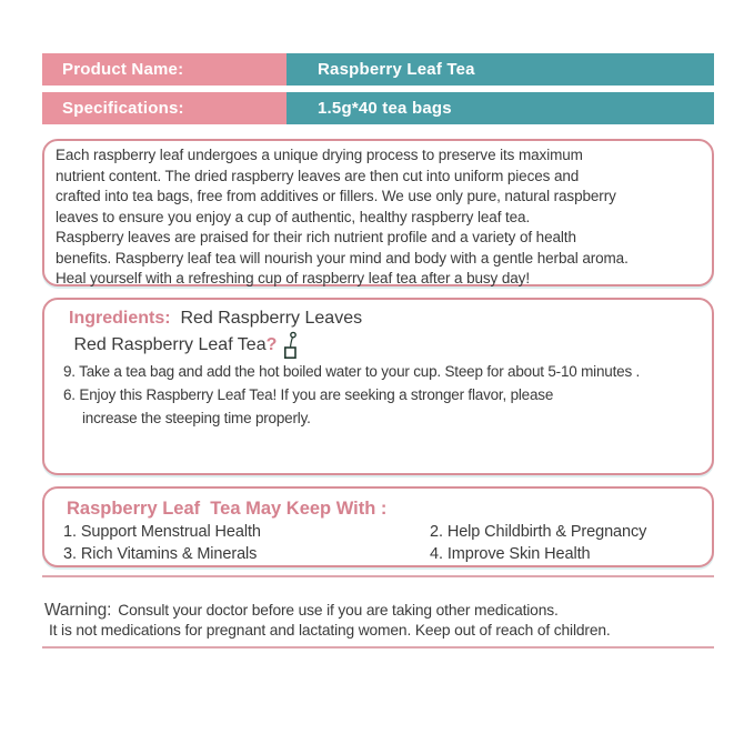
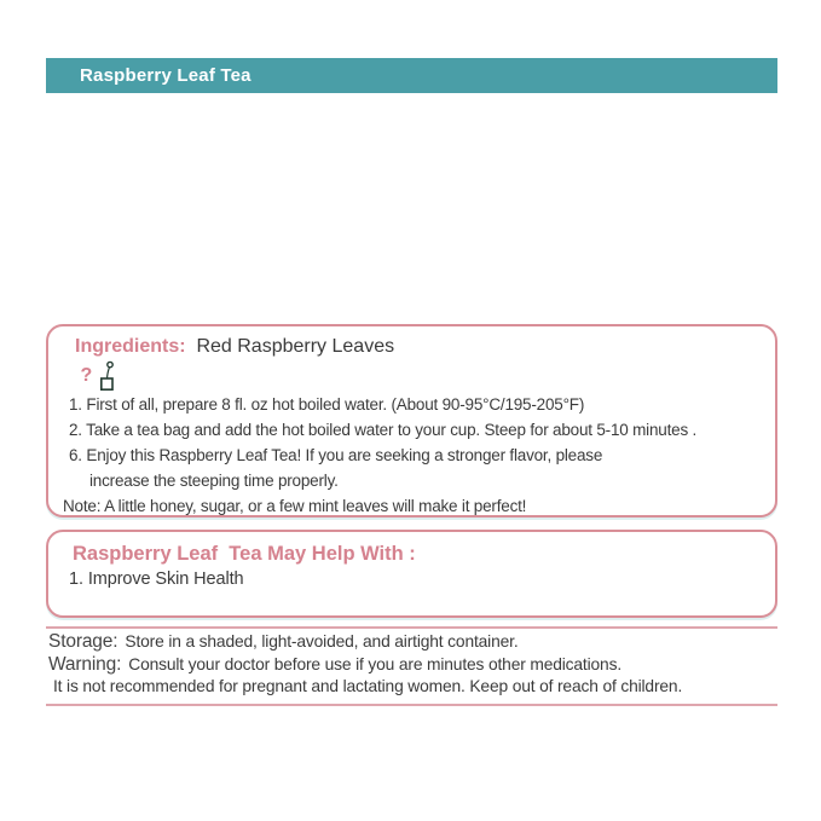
- Product Name:
  Raspberry Leaf Tea
- Specifications:
- 1.5g*40 tea bags
- Each raspberry leaf undergoes a unique drying process to preserve its maximum
- nutrient content. The dried raspberry leaves are then cut into uniform pieces and
- crafted into tea bags, free from additives or fillers. We use only pure, natural raspberry
- leaves to ensure you enjoy a cup of authentic, healthy raspberry leaf tea.
- Raspberry leaves are praised for their rich nutrient profile and a variety of health
- benefits. Raspberry leaf tea will nourish your mind and body with a gentle herbal aroma.
- Heal yourself with a refreshing cup of raspberry leaf tea after a busy day!
  Ingredients: Red Raspberry Leaves
- Red Raspberry Leaf Tea
  ?
+ 1. First of all, prepare 8 fl. oz hot boiled water. (About 90-95°C/195-205°F)
- 9. Take a tea bag and add the hot boiled water to your cup. Steep for about 5-10 minutes .
+ 2. Take a tea bag and add the hot boiled water to your cup. Steep for about 5-10 minutes .
  6. Enjoy this Raspberry Leaf Tea! If you are seeking a stronger flavor, please
  increase the steeping time properly.
+ Note: A little honey, sugar, or a few mint leaves will make it perfect!
- Raspberry Leaf Tea May Keep With :
+ Raspberry Leaf Tea May Help With :
- 1. Support Menstrual Health
- 2. Help Childbirth & Pregnancy
- 3. Rich Vitamins & Minerals
- 4. Improve Skin Health
+ 1. Improve Skin Health
+ Storage: Store in a shaded, light-avoided, and airtight container.
- Warning: Consult your doctor before use if you are taking other medications.
+ Warning: Consult your doctor before use if you are minutes other medications.
- It is not medications for pregnant and lactating women. Keep out of reach of children.
+ It is not recommended for pregnant and lactating women. Keep out of reach of children.
